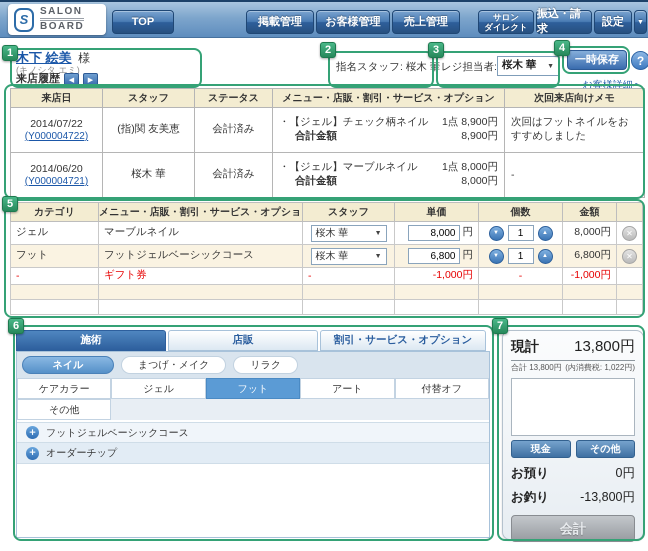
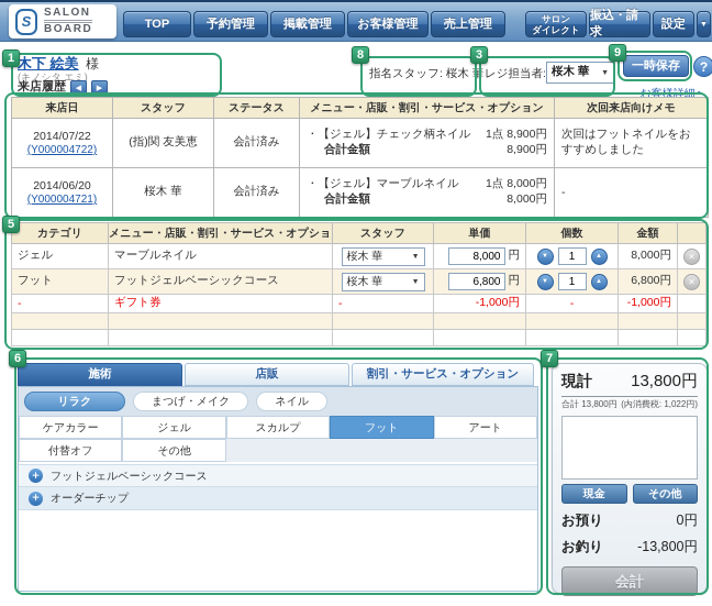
  S
  SALON
  BOARD
  TOP
+ 予約管理
  掲載管理
  お客様管理
  売上管理
  サロン
  ダイレクト
  振込・請求
  設定
  木下 絵美 様
  (キノシタ エミ)
  来店履歴
  指名スタッフ: 桜木 華
  レジ担当者:
  桜木 華
  一時保存
  ?
  お客様詳細へ
  来店日	スタッフ	ステータス	メニュー・店販・割引・サービス・オプション	次回来店向けメモ
  2014/07/22 (Y000004722)	(指)関 友美恵	会計済み	・【ジェル】チェック柄ネイル 1点 8,900円 合計金額 8,900円	次回はフットネイルをおすすめしました
  2014/06/20 (Y000004721)	桜木 華	会計済み	・【ジェル】マーブルネイル 1点 8,000円 合計金額 8,000円	-
  カテゴリ	メニュー・店販・割引・サービス・オプショ	スタッフ	単価	個数	金額
  ジェル	マーブルネイル	桜木 華	8,000 円	1	8,000円	✕
  フット	フットジェルベーシックコース	桜木 華	6,800 円	1	6,800円	✕
  -	ギフト券	-	-1,000円	-	-1,000円
  施術
  店販
  割引・サービス・オプション
- ネイル
+ リラク
  まつげ・メイク
- リラク
+ ネイル
  ケアカラー
  ジェル
+ スカルプ
  フット
  アート
  付替オフ
  その他
  ＋
  フットジェルベーシックコース
  ＋
  オーダーチップ
  現計
  13,800円
  合計 13,800円
  (内消費税: 1,022円)
  現金
  その他
  お預り
  0円
  お釣り
  -13,800円
  会計
  1
- 2
+ 8
  3
- 4
+ 9
  5
  6
  7
